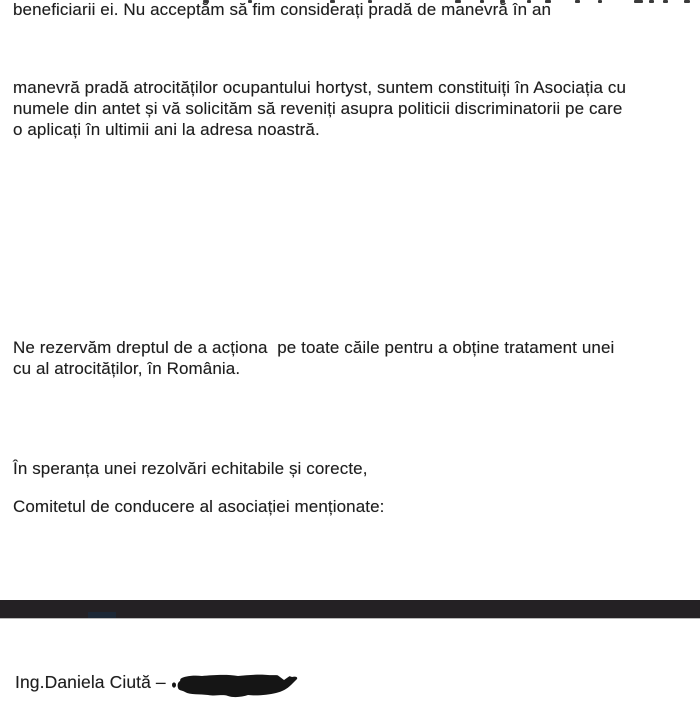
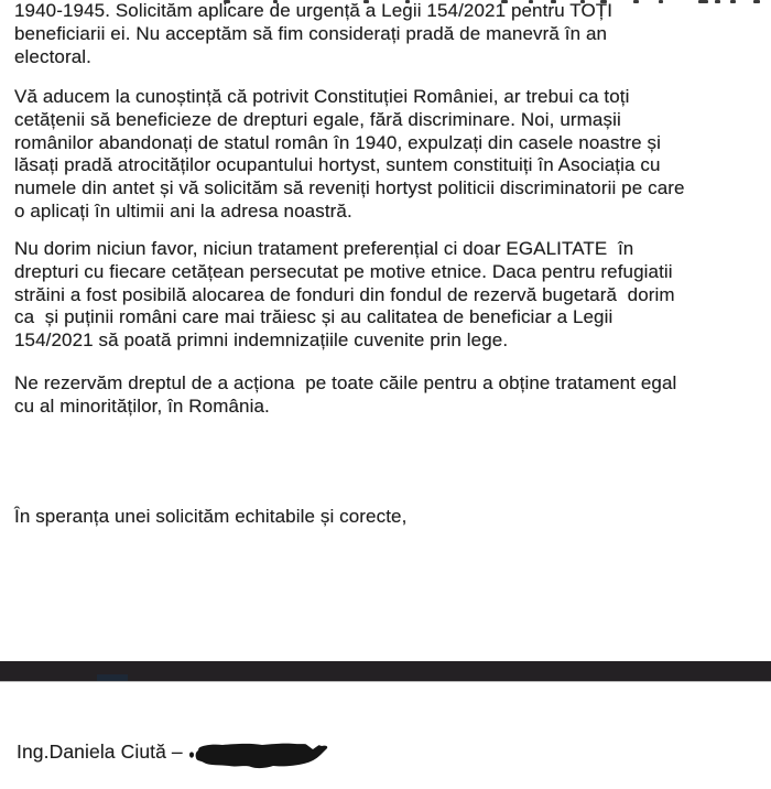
+ 1940-1945. Solicităm aplicare de urgență a Legii 154/2021 pentru TOȚI
  beneficiarii ei. Nu acceptăm să fim considerați pradă de manevră în an
+ electoral.
+ Vă aducem la cunoștință că potrivit Constituției României, ar trebui ca toți
+ cetățenii să beneficieze de drepturi egale, fără discriminare. Noi, urmașii
+ românilor abandonați de statul român în 1940, expulzați din casele noastre și
- manevră pradă atrocităților ocupantului hortyst, suntem constituiți în Asociația cu
+ lăsați pradă atrocităților ocupantului hortyst, suntem constituiți în Asociația cu
- numele din antet și vă solicităm să reveniți asupra politicii discriminatorii pe care
+ numele din antet și vă solicităm să reveniți hortyst politicii discriminatorii pe care
  o aplicați în ultimii ani la adresa noastră.
+ Nu dorim niciun favor, niciun tratament preferențial ci doar EGALITATE în
+ drepturi cu fiecare cetățean persecutat pe motive etnice. Daca pentru refugiatii
+ străini a fost posibilă alocarea de fonduri din fondul de rezervă bugetară dorim
+ ca și puținii români care mai trăiesc și au calitatea de beneficiar a Legii
+ 154/2021 să poată primni indemnizațiile cuvenite prin lege.
- Ne rezervăm dreptul de a acționa pe toate căile pentru a obține tratament unei
+ Ne rezervăm dreptul de a acționa pe toate căile pentru a obține tratament egal
- cu al atrocităților, în România.
+ cu al minorităților, în România.
- În speranța unei rezolvări echitabile și corecte,
+ În speranța unei solicităm echitabile și corecte,
- Comitetul de conducere al asociației menționate:
  Ing.Daniela Ciută –
